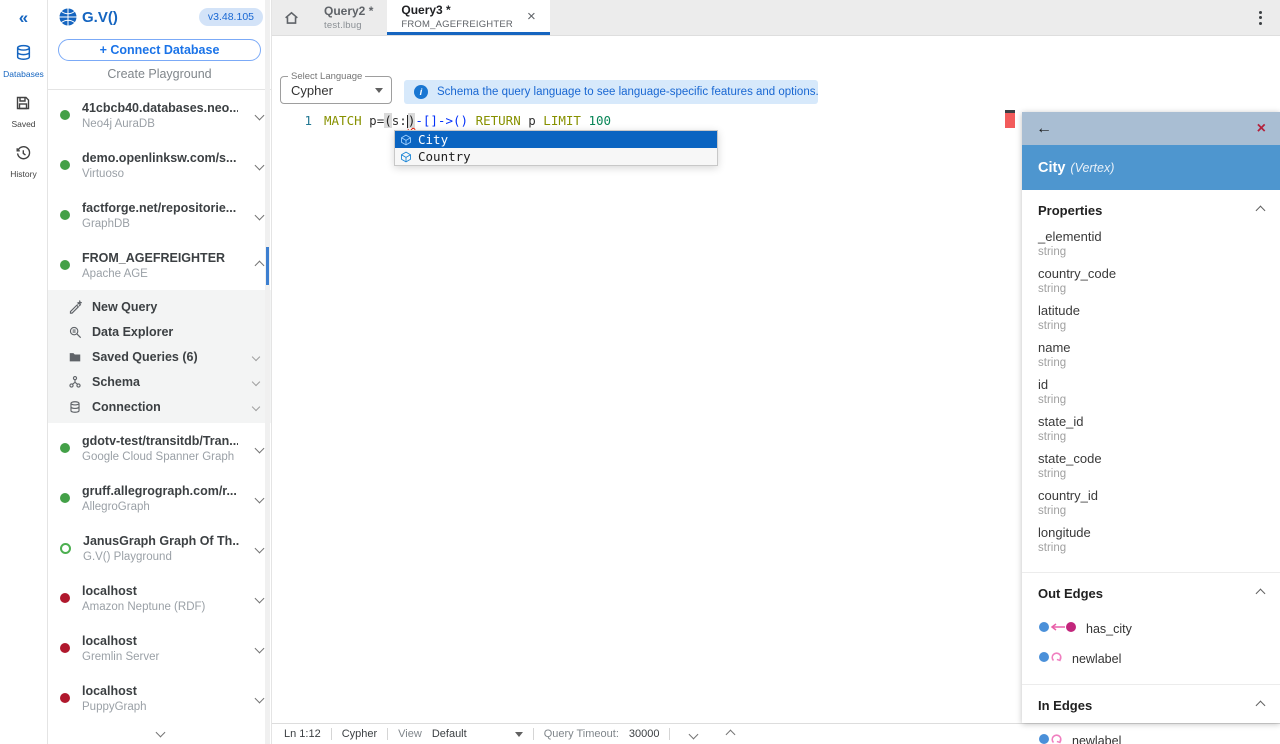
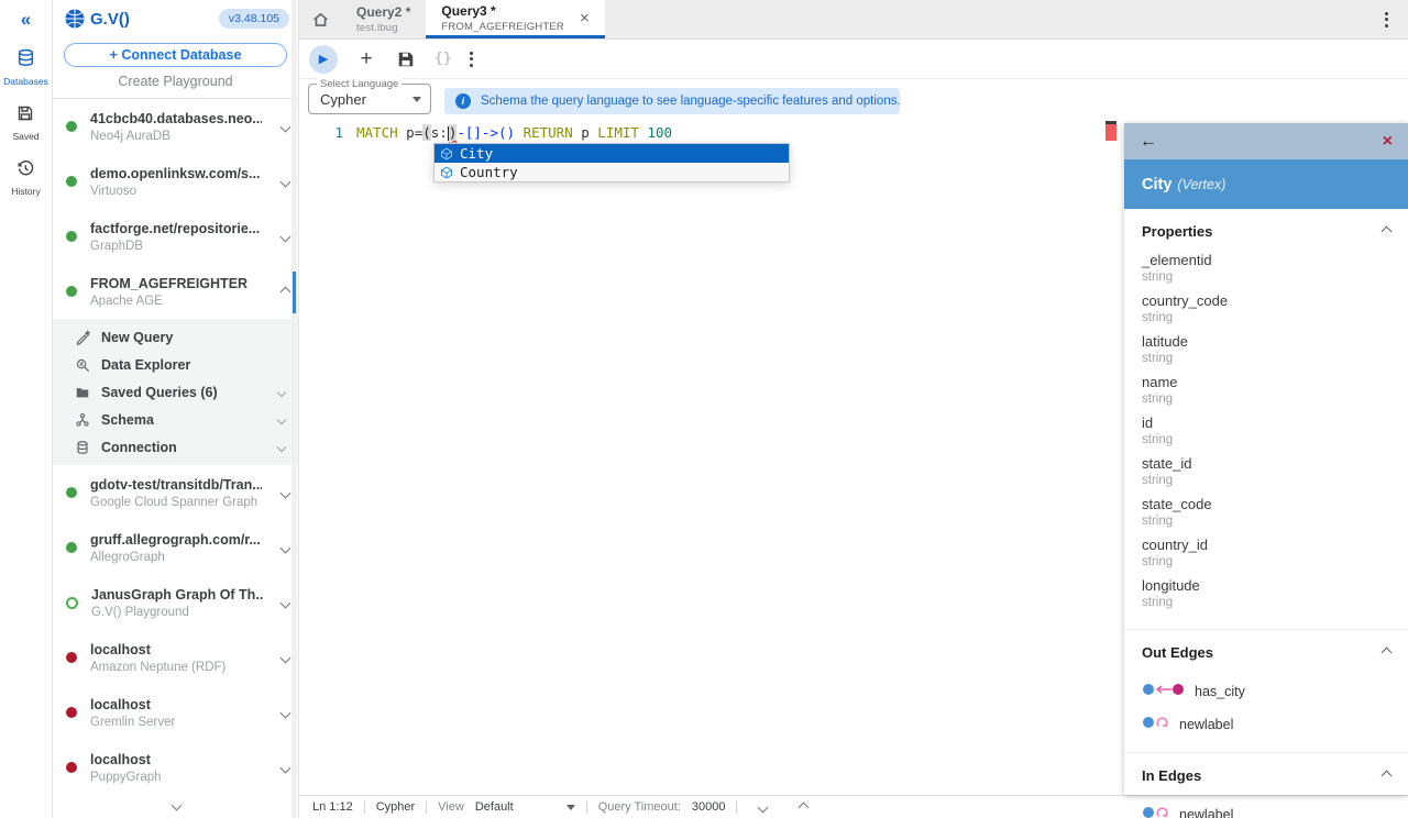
  «
  Databases
  Saved
  History
  G.V()
  v3.48.105
  + Connect Database
  Create Playground
  41cbcb40.databases.neo...
  Neo4j AuraDB
  demo.openlinksw.com/s...
  Virtuoso
  factforge.net/repositorie...
  GraphDB
  FROM_AGEFREIGHTER
  Apache AGE
  New Query
  Data Explorer
  Saved Queries (6)
  Schema
  Connection
  gdotv-test/transitdb/Tran...
  Google Cloud Spanner Graph
  gruff.allegrograph.com/r...
  AllegroGraph
  JanusGraph Graph Of Th..
  G.V() Playground
  localhost
  Amazon Neptune (RDF)
  localhost
  Gremlin Server
  localhost
  PuppyGraph
  Query2 *
  test.lbug
  Query3 *
  FROM_AGEFREIGHTER
  ×
+ ▶
+ +
+ {}
  Select Language
  Cypher
  i
  Schema the query language to see language-specific features and options.
  1
  MATCH p=(s:)-[]->() RETURN p LIMIT 100
  City
  Country
  Ln 1:12
  Cypher
  View
  Default
  Query Timeout:
  30000
  ←
  ×
  City
  (Vertex)
  Properties
  _elementid
  string
  country_code
  string
  latitude
  string
  name
  string
  id
  string
  state_id
  string
  state_code
  string
  country_id
  string
  longitude
  string
  Out Edges
  has_city
  newlabel
  In Edges
  newlabel
